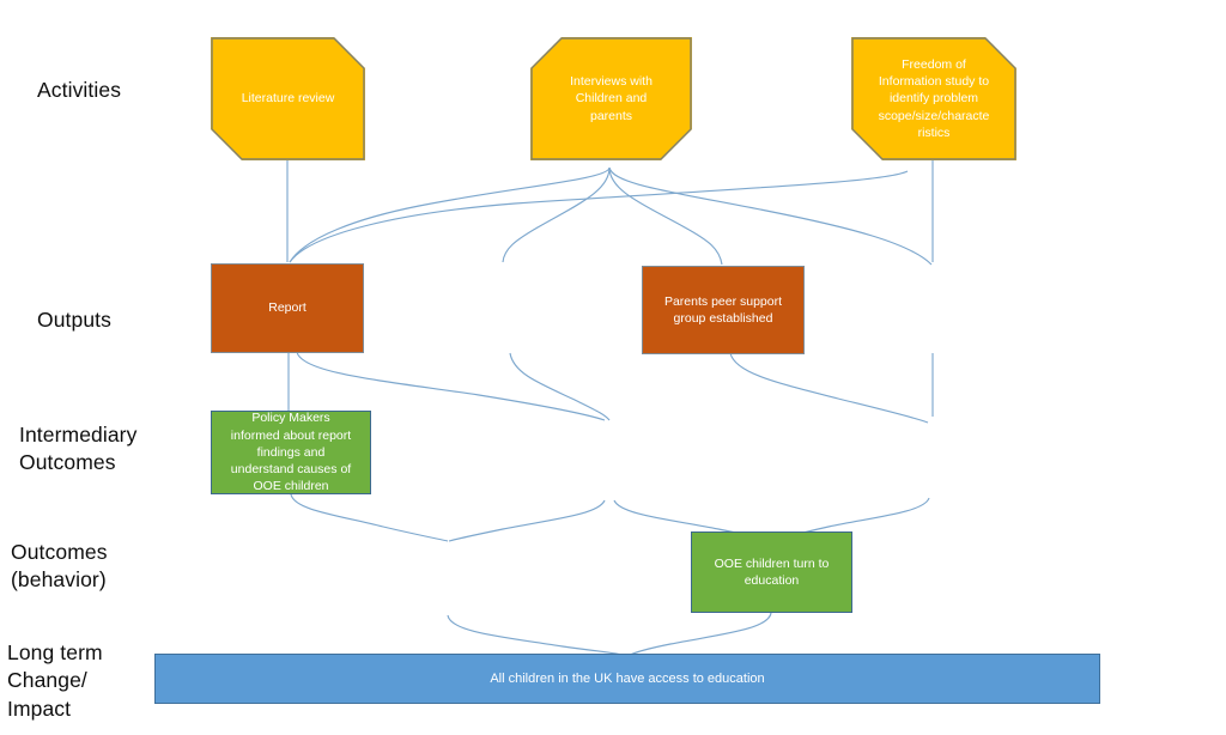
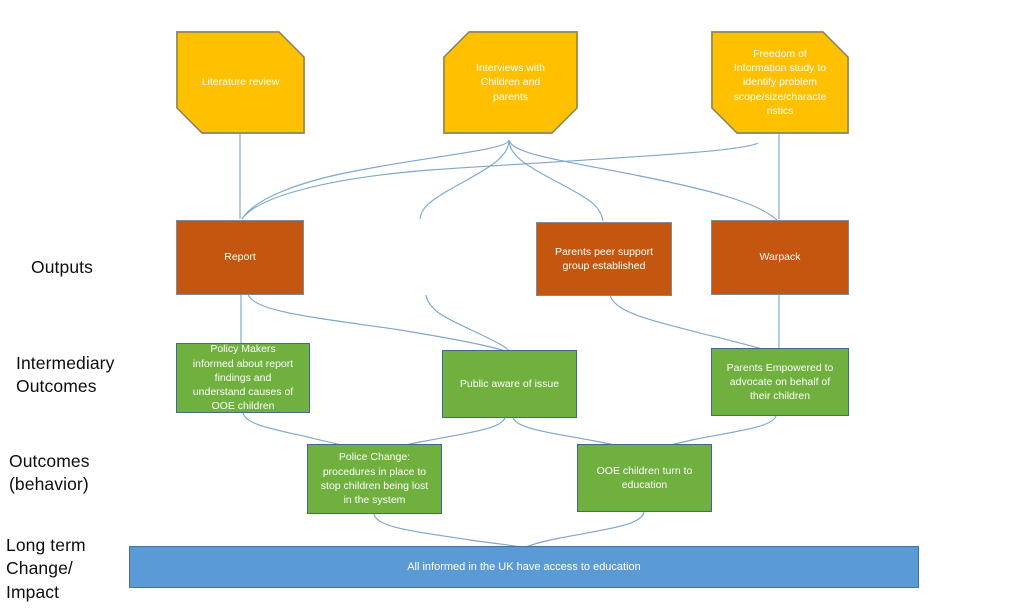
- Activities
  Outputs
  Intermediary
  Outcomes
  Outcomes
  (behavior)
  Long term
  Change/
  Impact
  Literature review
  Interviews with
  Children and
  parents
  Freedom of
  Information study to
  identify problem
  scope/size/characte
  ristics
  Report
  Parents peer support
  group established
+ Warpack
  Policy Makers
  informed about report
  findings and
  understand causes of
  OOE children
+ Public aware of issue
+ Parents Empowered to
+ advocate on behalf of
+ their children
+ Police Change:
+ procedures in place to
+ stop children being lost
+ in the system
  OOE children turn to
  education
- All children in the UK have access to education
+ All informed in the UK have access to education
